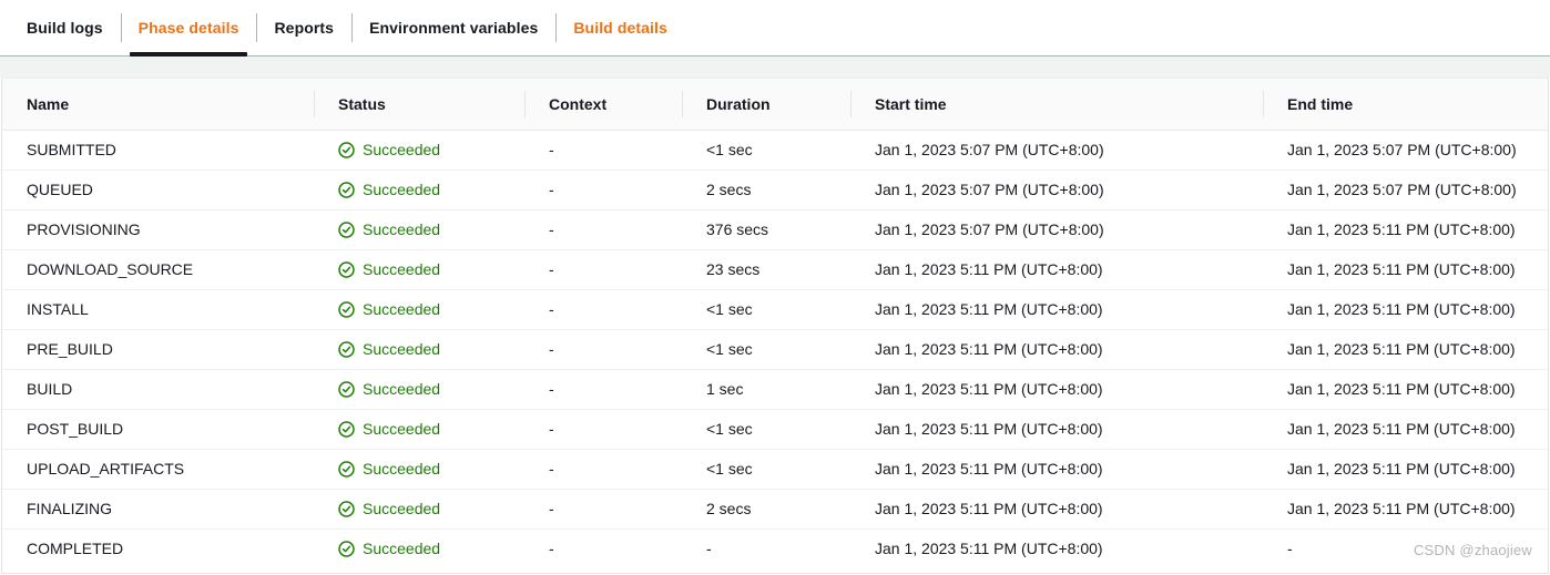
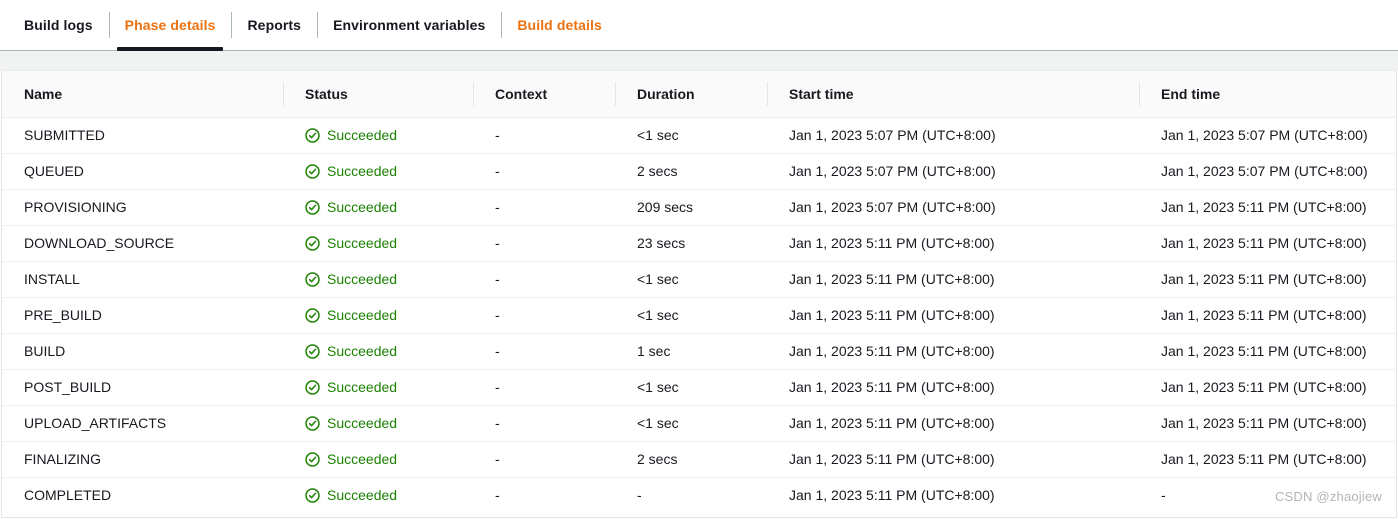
  Build logs
  Phase details
  Reports
  Environment variables
  Build details
  Name	Status	Context	Duration	Start time	End time
  SUBMITTED	Succeeded	-	<1 sec	Jan 1, 2023 5:07 PM (UTC+8:00)	Jan 1, 2023 5:07 PM (UTC+8:00)
  QUEUED	Succeeded	-	2 secs	Jan 1, 2023 5:07 PM (UTC+8:00)	Jan 1, 2023 5:07 PM (UTC+8:00)
- PROVISIONING	Succeeded	-	376 secs	Jan 1, 2023 5:07 PM (UTC+8:00)	Jan 1, 2023 5:11 PM (UTC+8:00)
+ PROVISIONING	Succeeded	-	209 secs	Jan 1, 2023 5:07 PM (UTC+8:00)	Jan 1, 2023 5:11 PM (UTC+8:00)
  DOWNLOAD_SOURCE	Succeeded	-	23 secs	Jan 1, 2023 5:11 PM (UTC+8:00)	Jan 1, 2023 5:11 PM (UTC+8:00)
  INSTALL	Succeeded	-	<1 sec	Jan 1, 2023 5:11 PM (UTC+8:00)	Jan 1, 2023 5:11 PM (UTC+8:00)
  PRE_BUILD	Succeeded	-	<1 sec	Jan 1, 2023 5:11 PM (UTC+8:00)	Jan 1, 2023 5:11 PM (UTC+8:00)
  BUILD	Succeeded	-	1 sec	Jan 1, 2023 5:11 PM (UTC+8:00)	Jan 1, 2023 5:11 PM (UTC+8:00)
  POST_BUILD	Succeeded	-	<1 sec	Jan 1, 2023 5:11 PM (UTC+8:00)	Jan 1, 2023 5:11 PM (UTC+8:00)
  UPLOAD_ARTIFACTS	Succeeded	-	<1 sec	Jan 1, 2023 5:11 PM (UTC+8:00)	Jan 1, 2023 5:11 PM (UTC+8:00)
  FINALIZING	Succeeded	-	2 secs	Jan 1, 2023 5:11 PM (UTC+8:00)	Jan 1, 2023 5:11 PM (UTC+8:00)
  COMPLETED	Succeeded	-	-	Jan 1, 2023 5:11 PM (UTC+8:00)	-
  CSDN @zhaojiew
